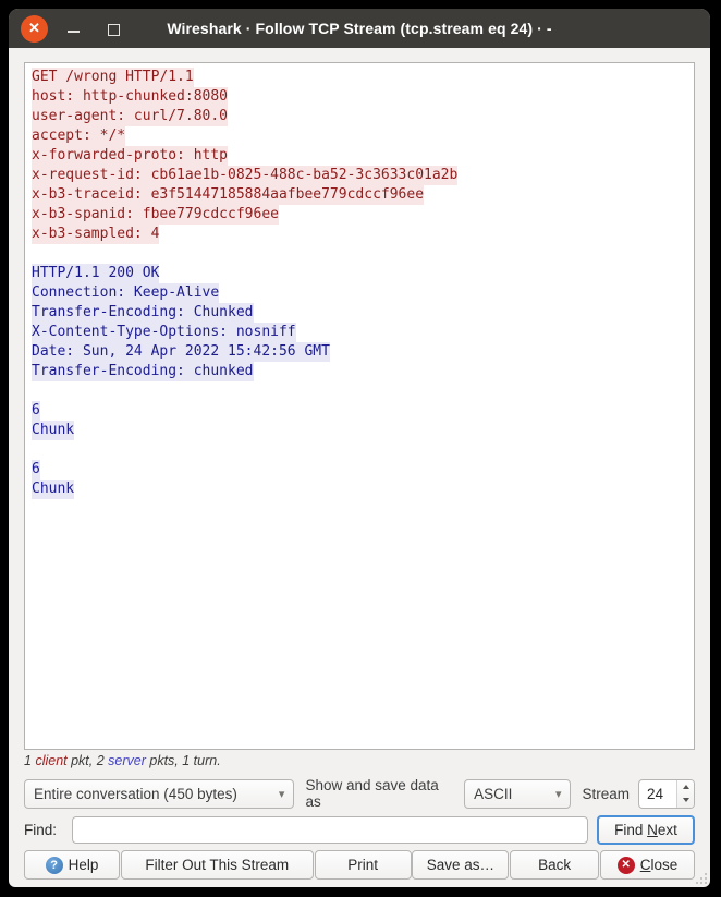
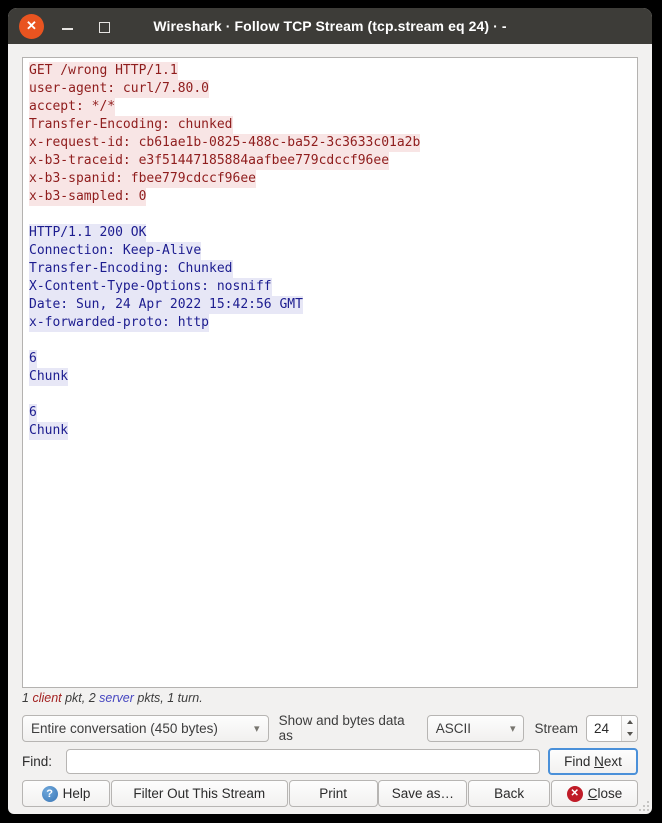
  ✕
  Wireshark · Follow TCP Stream (tcp.stream eq 24) · -
  GET /wrong HTTP/1.1
- host: http-chunked:8080
  user-agent: curl/7.80.0
  accept: */*
- x-forwarded-proto: http
+ Transfer-Encoding: chunked
  x-request-id: cb61ae1b-0825-488c-ba52-3c3633c01a2b
  x-b3-traceid: e3f51447185884aafbee779cdccf96ee
  x-b3-spanid: fbee779cdccf96ee
- x-b3-sampled: 4
+ x-b3-sampled: 0
  HTTP/1.1 200 OK
  Connection: Keep-Alive
  Transfer-Encoding: Chunked
  X-Content-Type-Options: nosniff
  Date: Sun, 24 Apr 2022 15:42:56 GMT
- Transfer-Encoding: chunked
+ x-forwarded-proto: http
  6
  Chunk
  6
  Chunk
  1 client pkt, 2 server pkts, 1 turn.
  Entire conversation (450 bytes)
  ▾
- Show and save data as
+ Show and bytes data as
  ASCII
  ▾
  Stream
  24
  Find:
  Find Next
  ?
  Help
  Filter Out This Stream
  Print
  Save as…
  Back
  ✕
  Close
